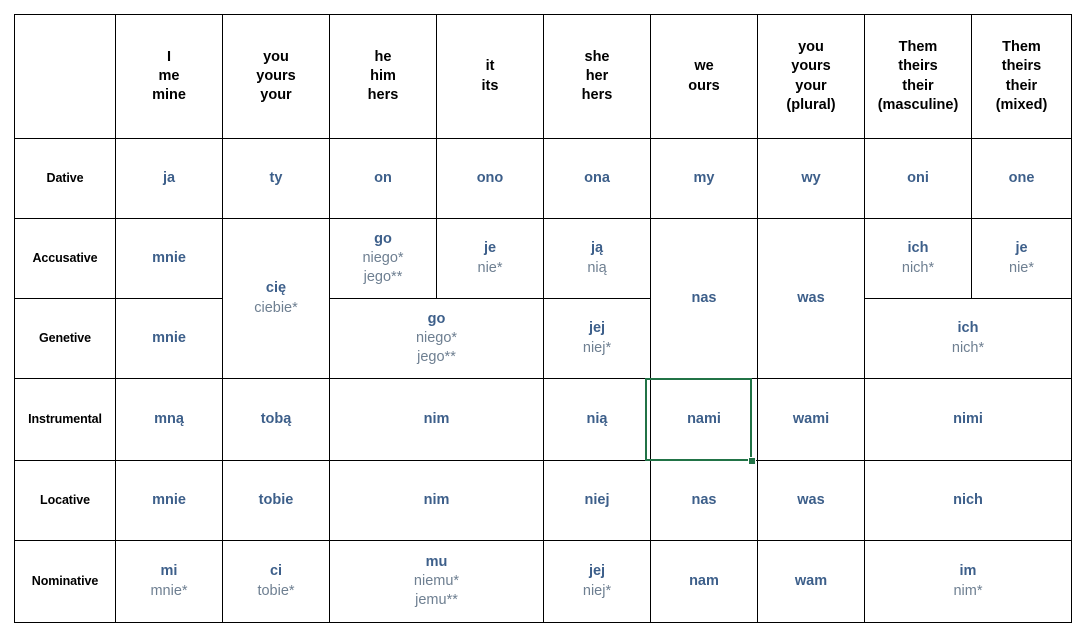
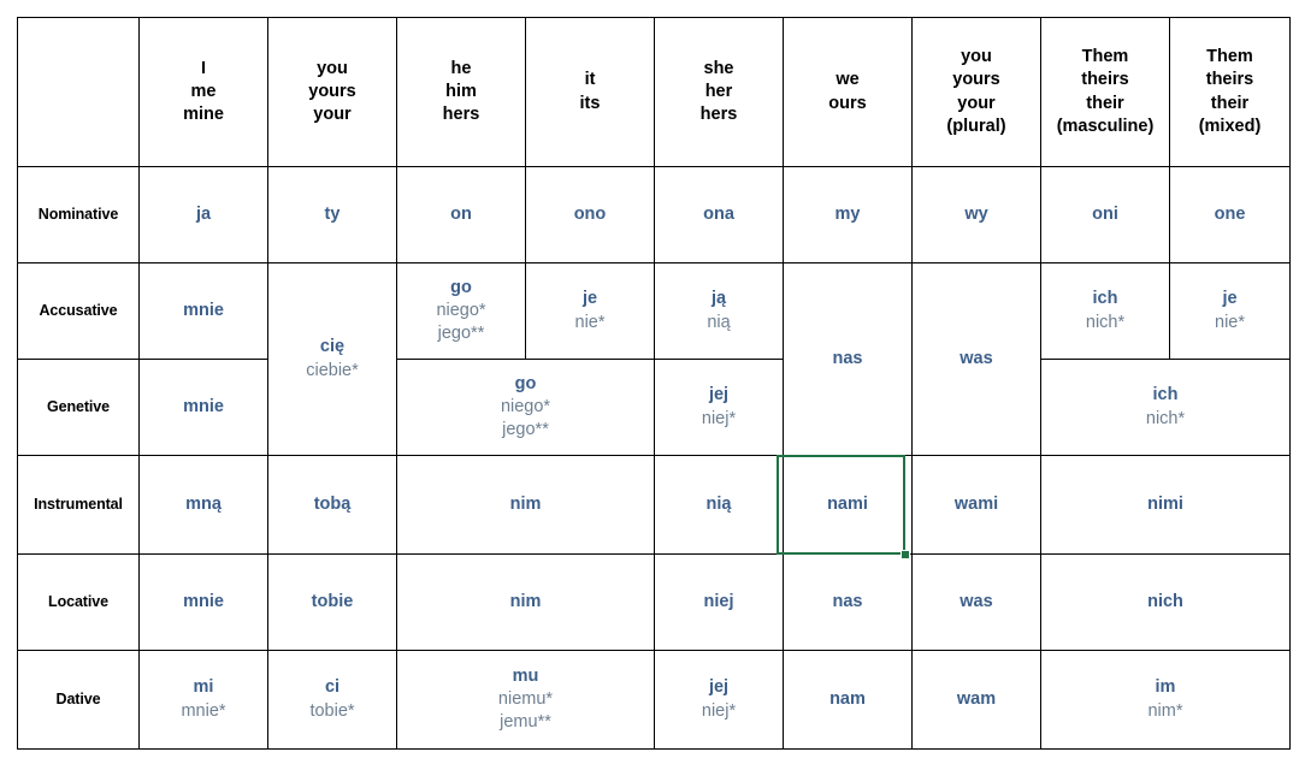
  	I me mine	you yours your	he him hers	it its	she her hers	we ours	you yours your (plural)	Them theirs their (masculine)	Them theirs their (mixed)
- Dative	ja	ty	on	ono	ona	my	wy	oni	one
+ Nominative	ja	ty	on	ono	ona	my	wy	oni	one
  Accusative	mnie	cię ciebie*	go niego* jego**	je nie*	ją nią	nas	was	ich nich*	je nie*
  Genetive	mnie	go niego* jego**	jej niej*	ich nich*
  Instrumental	mną	tobą	nim	nią	nami	wami	nimi
  Locative	mnie	tobie	nim	niej	nas	was	nich
- Nominative	mi mnie*	ci tobie*	mu niemu* jemu**	jej niej*	nam	wam	im nim*
+ Dative	mi mnie*	ci tobie*	mu niemu* jemu**	jej niej*	nam	wam	im nim*
